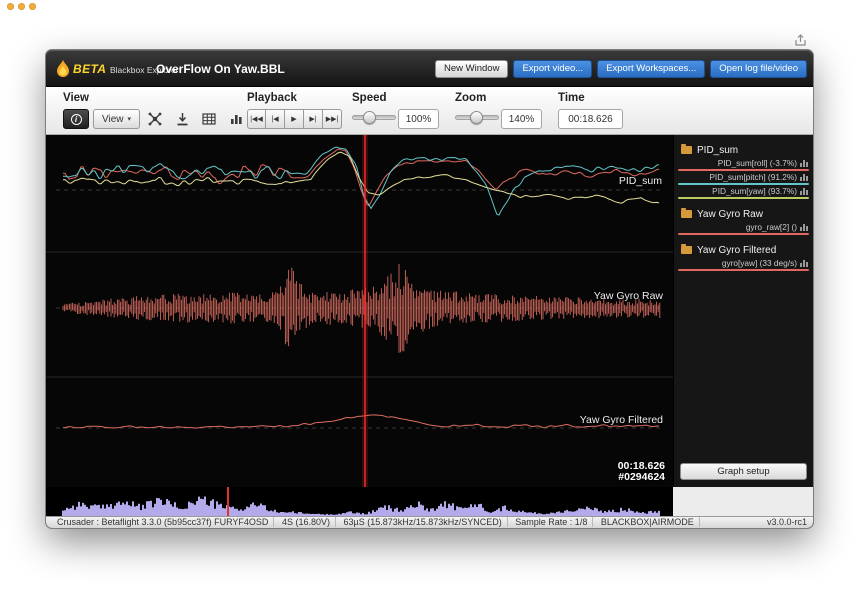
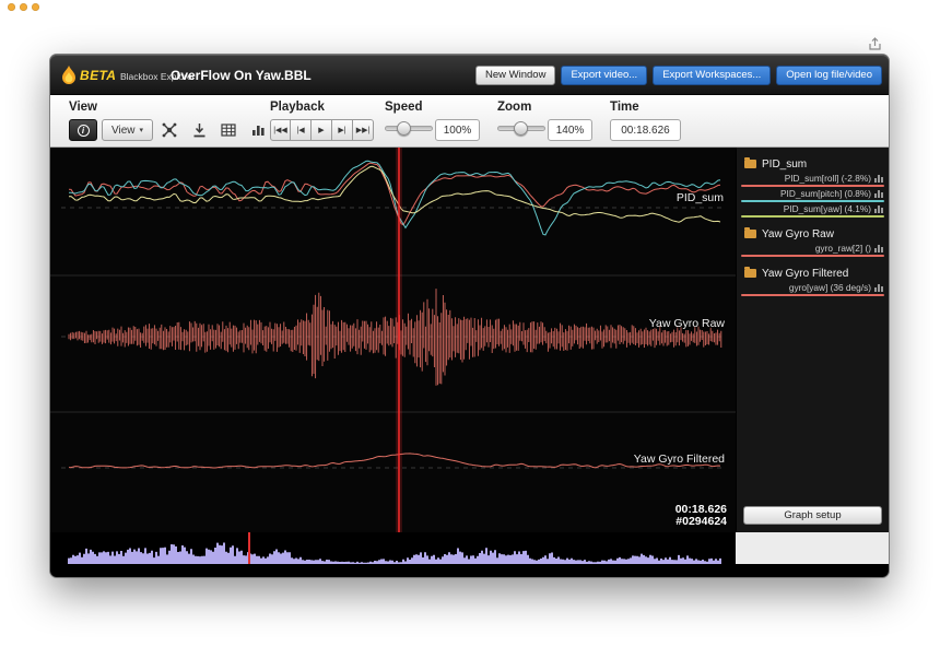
  BETA
  Blackbox Explorer
  OverFlow On Yaw.BBL
  New Window
  Export video...
  Export Workspaces...
  Open log file/video
  View
  Playback
  Speed
  Zoom
  Time
  i
  View
  100%
  140%
  00:18.626
  PID_sum
  Yaw Gyro Raw
  Yaw Gyro Filtered
  00:18.626
  #0294624
  PID_sum
- PID_sum[roll] (-3.7%)
+ PID_sum[roll] (-2.8%)
- PID_sum[pitch] (91.2%)
+ PID_sum[pitch] (0.8%)
- PID_sum[yaw] (93.7%)
+ PID_sum[yaw] (4.1%)
  Yaw Gyro Raw
  gyro_raw[2] ()
  Yaw Gyro Filtered
- gyro[yaw] (33 deg/s)
+ gyro[yaw] (36 deg/s)
  Graph setup
- v3.0.0-rc1
- Crusader : Betaflight 3.3.0 (5b95cc37f) FURYF4OSD 4S (16.80V) 63µS (15.873kHz/15.873kHz/SYNCED) Sample Rate : 1/8 BLACKBOX|AIRMODE
